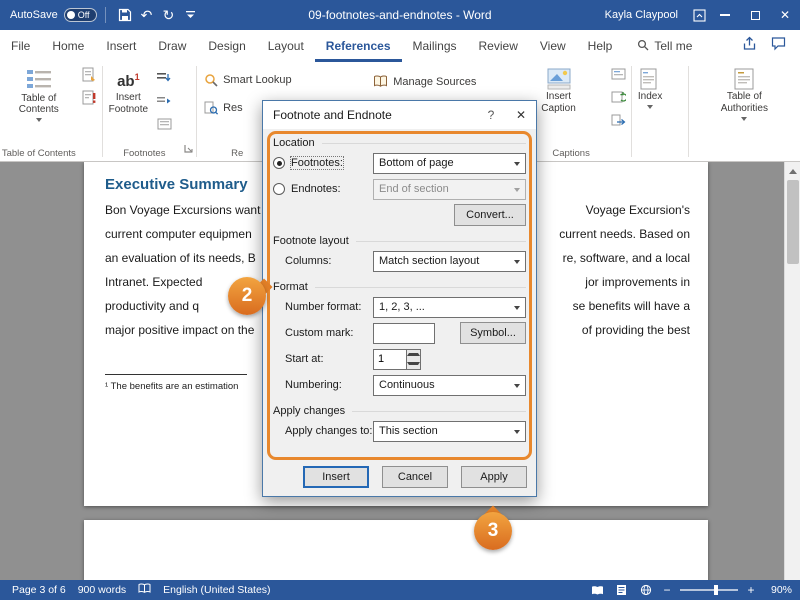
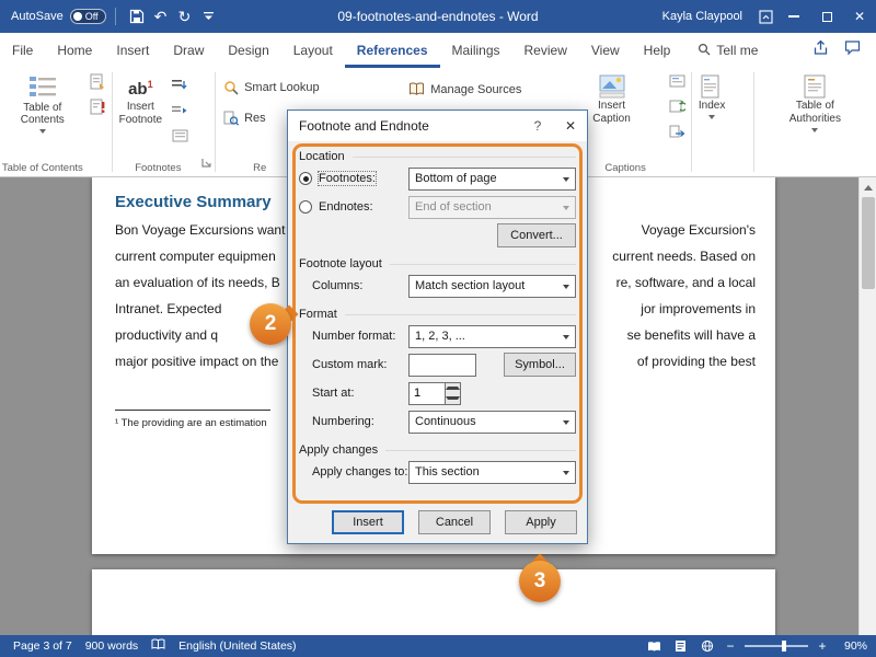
  AutoSave
  Off
  ↶
  ↻
  09-footnotes-and-endnotes - Word
  Kayla Claypool
  ✕
  File
  Home
  Insert
  Draw
  Design
  Layout
  References
  Mailings
  Review
  View
  Help
  Tell me
  Table of Contents
  Table of Contents
  ab1
  Insert
  Footnote
  Footnotes
  Smart Lookup
  Res
  Re
  Manage Sources
  Insert
  Caption
  Captions
  Index
  Table of
  Authorities
  Executive Summary
  Bon Voyage Excursions want
  Voyage Excursion's
  current computer equipmen
  current needs. Based on
  an evaluation of its needs, B
  re, software, and a local
  Intranet. Expected
  jor improvements in
  productivity and q
  se benefits will have a
  major positive impact on the
  of providing the best
- ¹ The benefits are an estimation
+ ¹ The providing are an estimation
- Page 3 of 6
+ Page 3 of 7
  900 words
  English (United States)
  −
  +
  90%
  Footnote and Endnote
  ?
  ✕
  Location
  Footnotes:
  Bottom of page
  Endnotes:
  End of section
  Convert...
  Footnote layout
  Columns:
  Match section layout
  Format
  Number format:
  1, 2, 3, ...
  Custom mark:
  Symbol...
  Start at:
  1
  Numbering:
  Continuous
  Apply changes
  Apply changes to:
  This section
  Insert
  Cancel
  Apply
  2
  3
